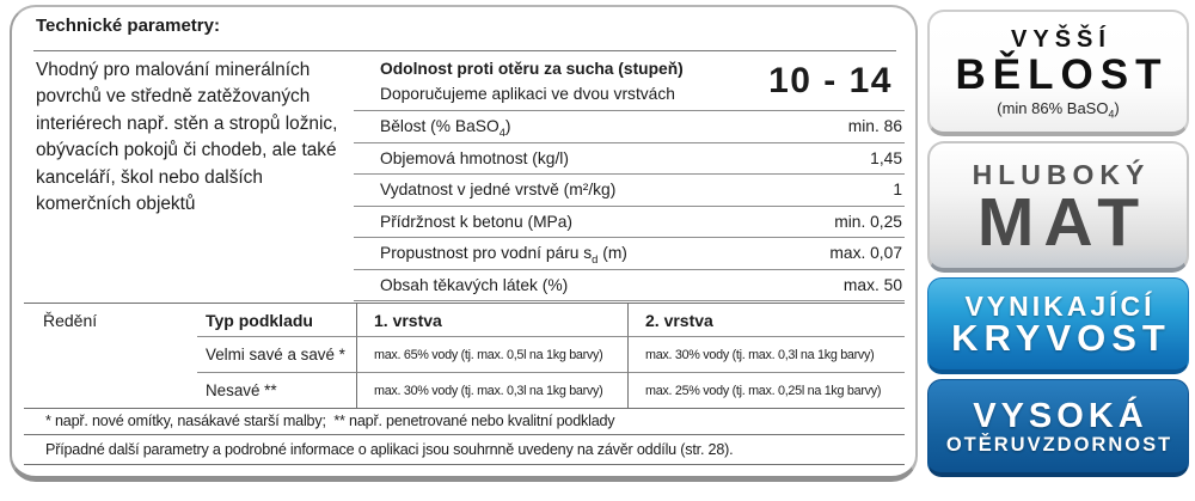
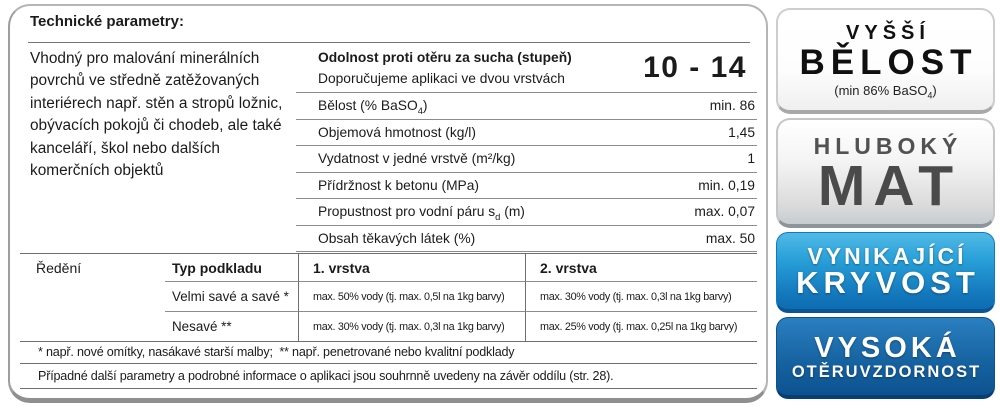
  Technické parametry:
  Vhodný pro malování minerálních povrchů ve středně zatěžovaných interiérech např. stěn a stropů ložnic, obývacích pokojů či chodeb, ale také kanceláří, škol nebo dalších komerčních objektů
  Odolnost proti otěru za sucha (stupeň)
  Doporučujeme aplikaci ve dvou vrstvách
  10 - 14
  Bělost (% BaSO4)
  min. 86
  Objemová hmotnost (kg/l)
  1,45
  Vydatnost v jedné vrstvě (m²/kg)
  1
  Přídržnost k betonu (MPa)
- min. 0,25
+ min. 0,19
  Propustnost pro vodní páru sd (m)
  max. 0,07
  Obsah těkavých látek (%)
  max. 50
  Ředění
  Typ podkladu
  1. vrstva
  2. vrstva
  Velmi savé a savé *
- max. 65% vody (tj. max. 0,5l na 1kg barvy)
+ max. 50% vody (tj. max. 0,5l na 1kg barvy)
  max. 30% vody (tj. max. 0,3l na 1kg barvy)
  Nesavé **
  max. 30% vody (tj. max. 0,3l na 1kg barvy)
  max. 25% vody (tj. max. 0,25l na 1kg barvy)
  * např. nové omítky, nasákavé starší malby; ** např. penetrované nebo kvalitní podklady
  Případné další parametry a podrobné informace o aplikaci jsou souhrnně uvedeny na závěr oddílu (str. 28).
  VYŠŠÍ
  BĚLOST
  (min 86% BaSO4)
  HLUBOKÝ
  MAT
  VYNIKAJÍCÍ
  KRYVOST
  VYSOKÁ
  OTĚRUVZDORNOST
